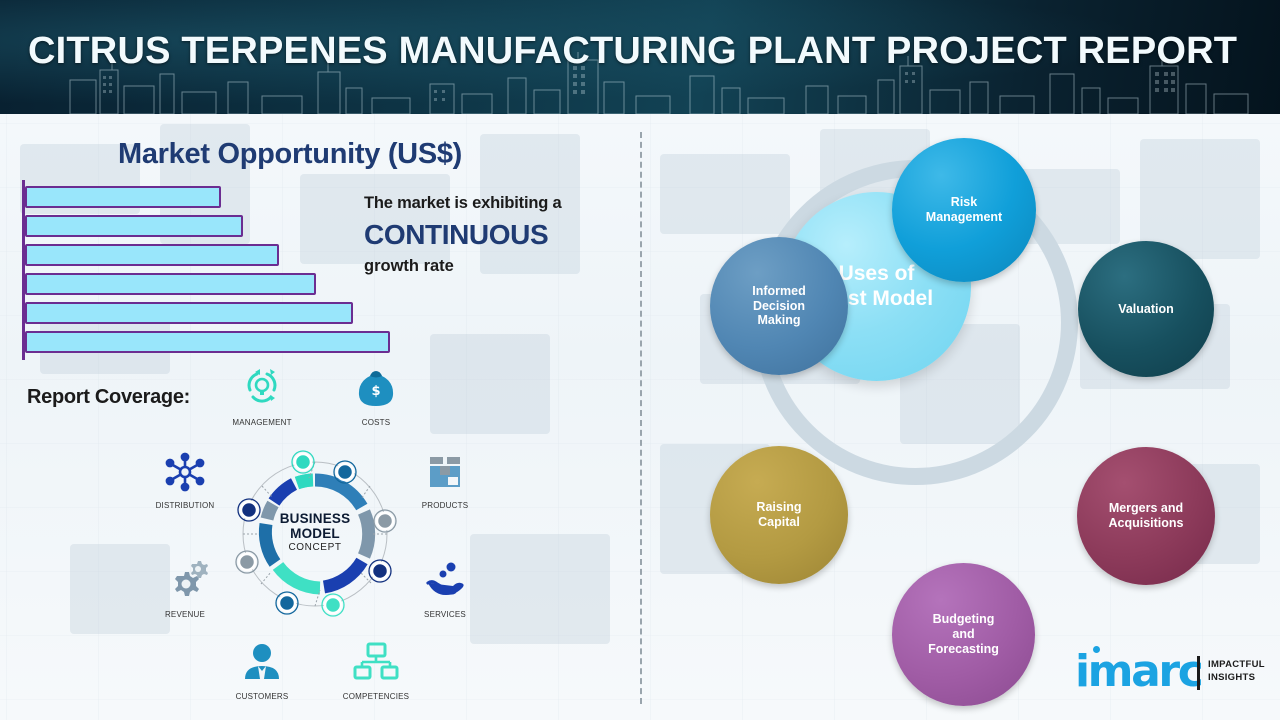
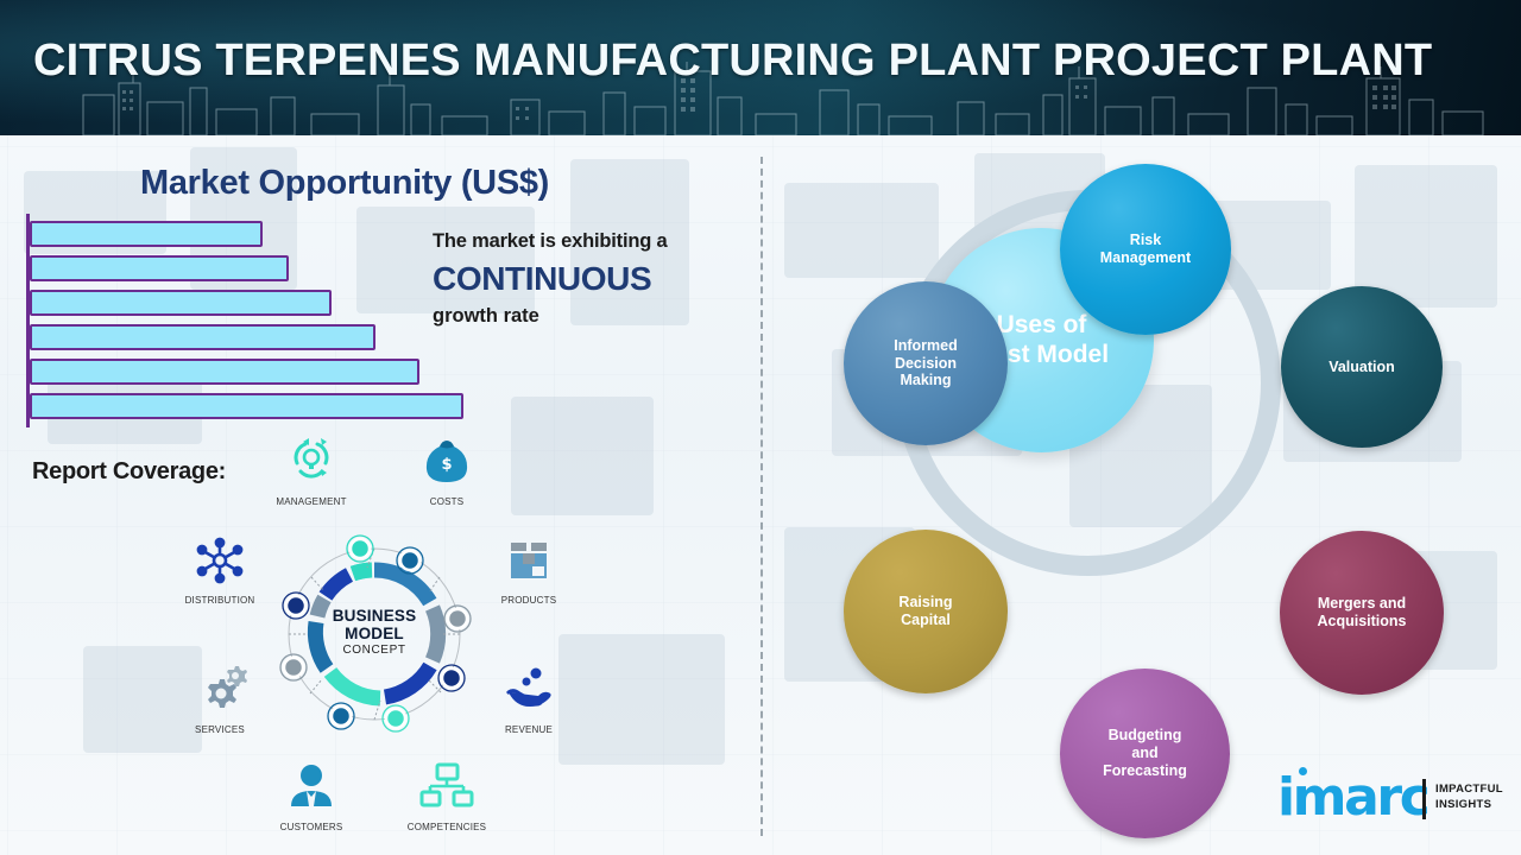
- CITRUS TERPENES MANUFACTURING PLANT PROJECT REPORT
+ CITRUS TERPENES MANUFACTURING PLANT PROJECT PLANT
  Market Opportunity (US$)
  The market is exhibiting a
  CONTINUOUS
  growth rate
  Report Coverage:
  BUSINESS
  MODEL
  CONCEPT
  MANAGEMENT
  $
  COSTS
  PRODUCTS
- SERVICES
+ REVENUE
  COMPETENCIES
  CUSTOMERS
- REVENUE
+ SERVICES
  DISTRIBUTION
  Uses of
  st Model
  Risk
  Management
  Valuation
  Mergers and
  Acquisitions
  Budgeting
  and
  Forecasting
  Raising
  Capital
  Informed
  Decision
  Making
  imarc
  IMPACTFUL
  INSIGHTS
